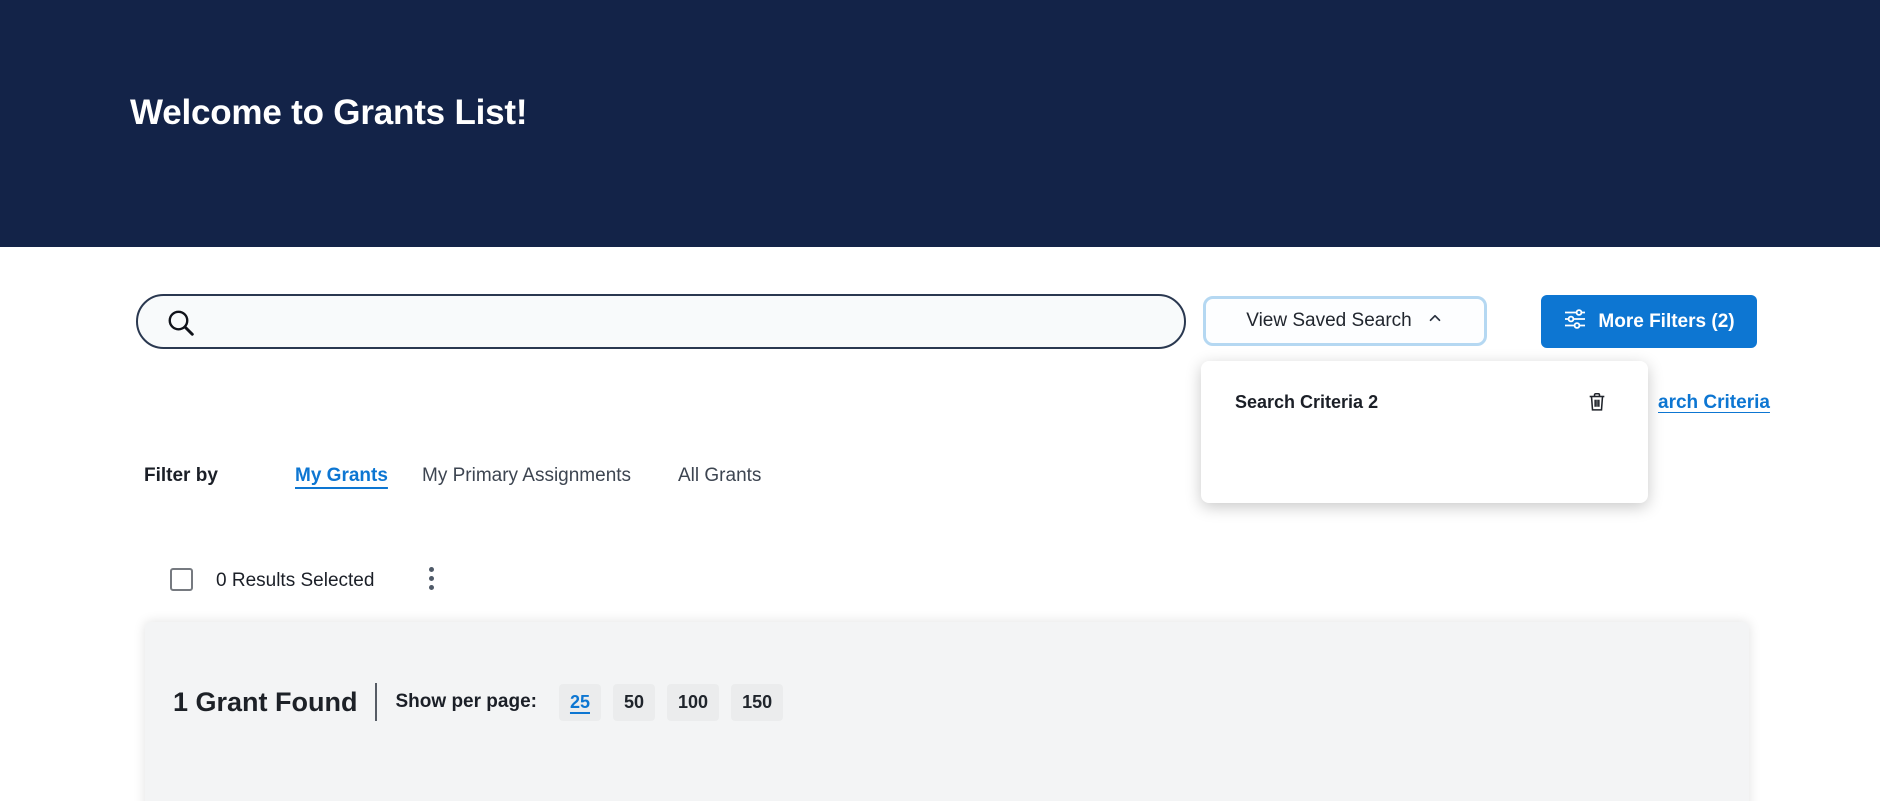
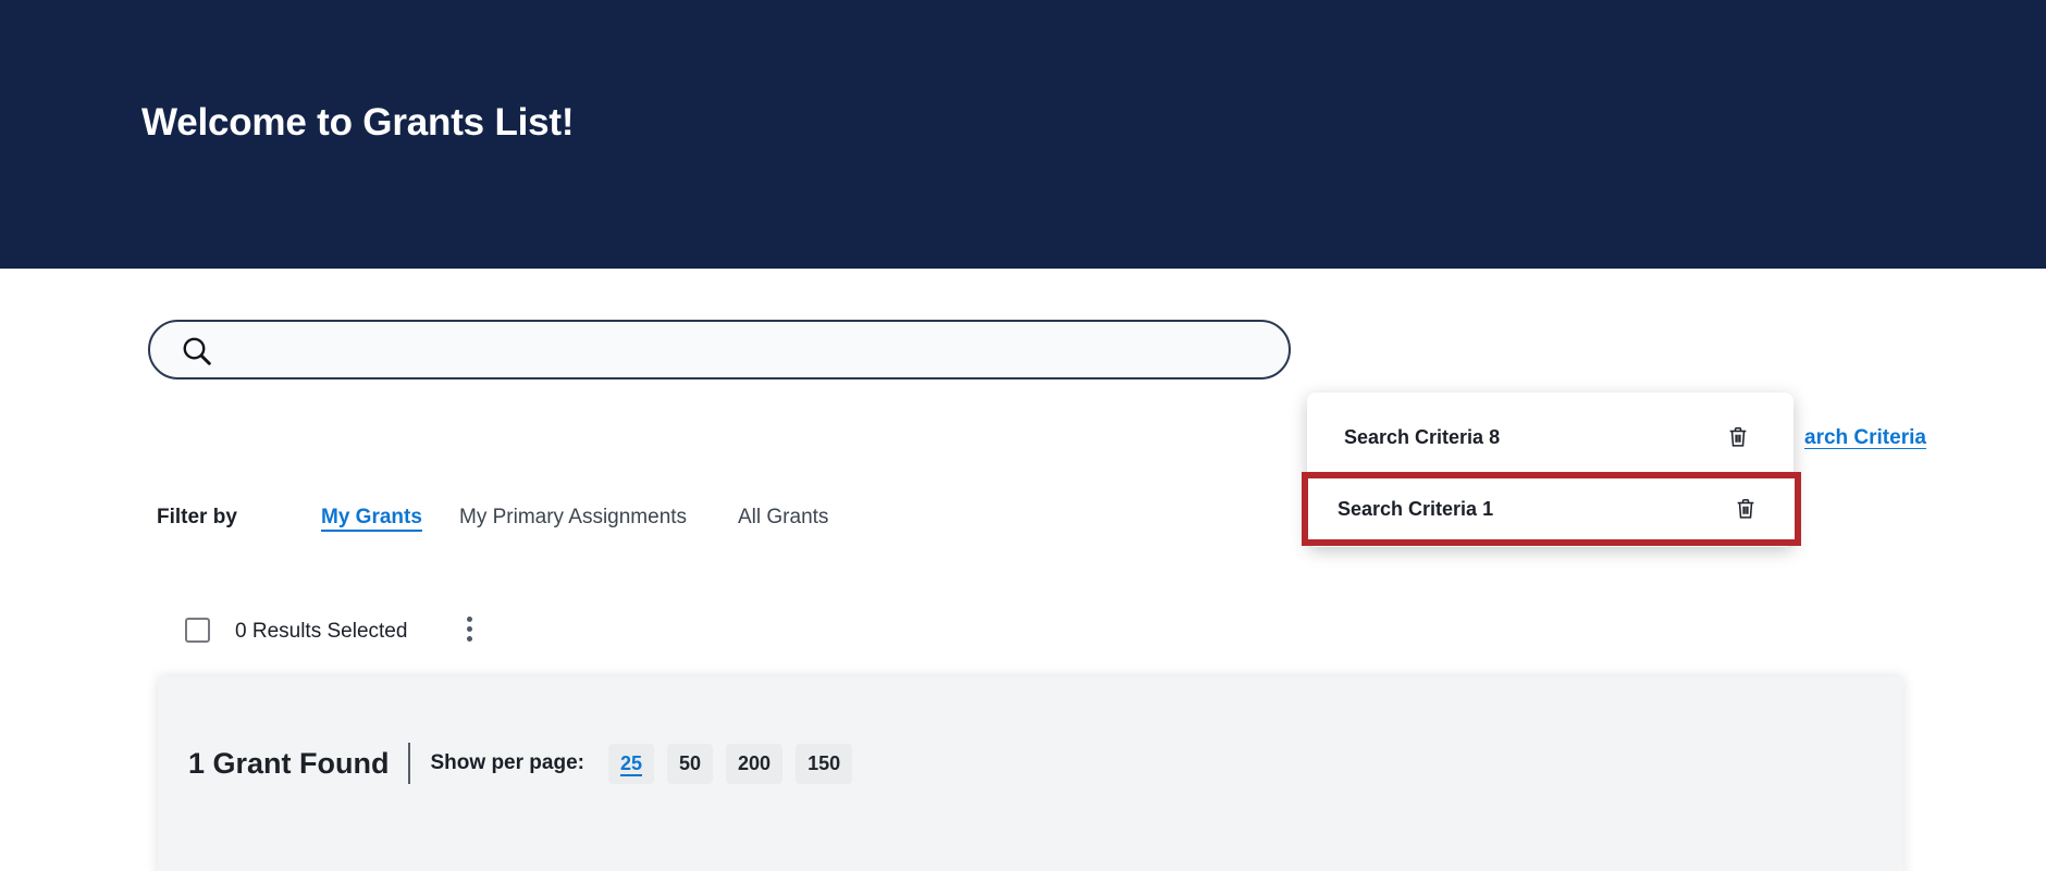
  Welcome to Grants List!
- View Saved Search
- More Filters (2)
  arch Criteria
- Search Criteria 2
+ Search Criteria 8
+ Search Criteria 1
  Filter by
  My Grants
  My Primary Assignments
  All Grants
  0 Results Selected
  1 Grant Found
  Show per page:
  25
  50
- 100
+ 200
  150
